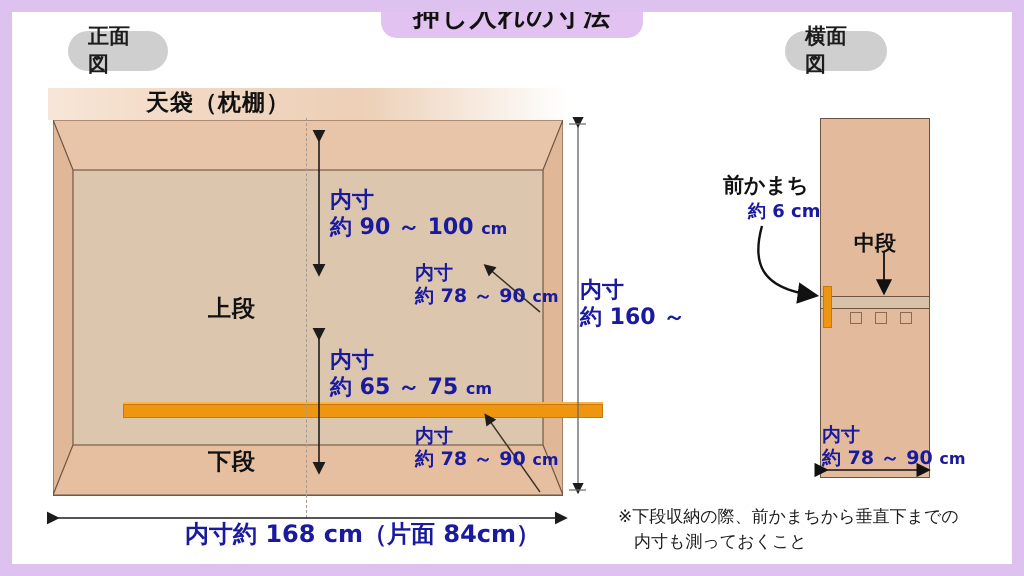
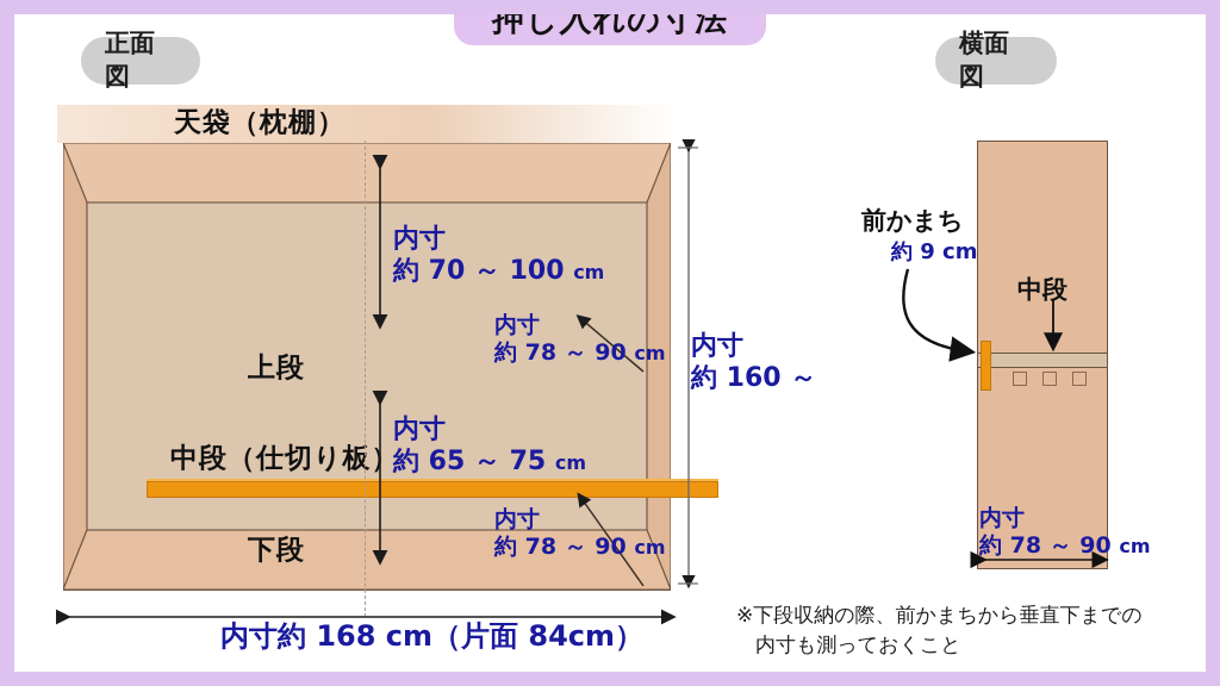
  押し入れの寸法
  正面図
  横面図
  天袋（枕棚）
  上段
+ 中段（仕切り板）
  下段
  内寸
- 約 90 ～ 100 cm
+ 約 70 ～ 100 cm
  内寸
  約 78 ～ 90 cm
  内寸
  約 65 ～ 75 cm
  内寸
  約 78 ～ 90 cm
  内寸
  約 160 ～
  内寸約 168 cm（片面 84cm）
  前かまち
- 約 6 cm
+ 約 9 cm
  中段
  内寸
  約 78 ～ 90 cm
  ※下段収納の際、前かまちから垂直下までの
  内寸も測っておくこと
